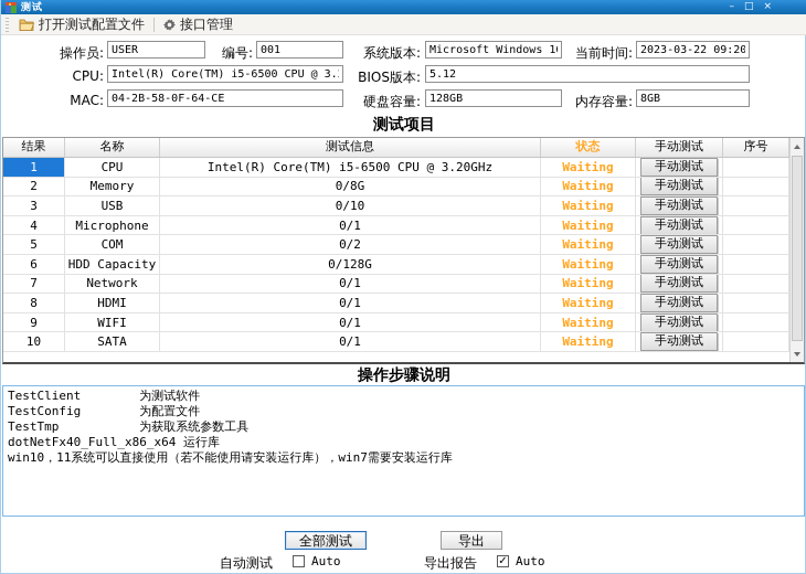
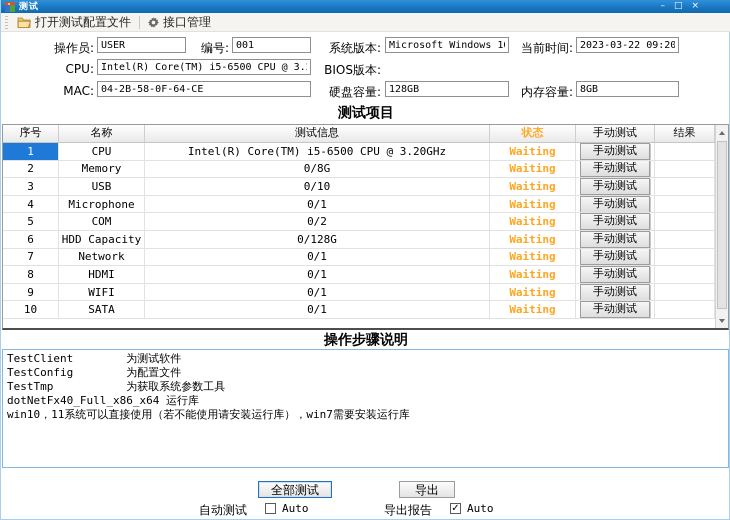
  测试
  –
  □
  ×
  打开测试配置文件
  接口管理
  操作员:
  USER
  编号:
  001
  系统版本:
  Microsoft Windows 1
  当前时间:
  2023-03-22 09:20
  CPU:
  Intel(R) Core(TM) i5-6500 CPU @ 3.
  BIOS版本:
- 5.12
  MAC:
  04-2B-58-0F-64-CE
  硬盘容量:
  128GB
  内存容量:
  8GB
  测试项目
- 结果
+ 序号
  名称
  测试信息
  状态
  手动测试
- 序号
+ 结果
  1
  CPU
  Intel(R) Core(TM) i5-6500 CPU @ 3.20GHz
  Waiting
  手动测试
  2
  Memory
  0/8G
  Waiting
  手动测试
  3
  USB
  0/10
  Waiting
  手动测试
  4
  Microphone
  0/1
  Waiting
  手动测试
  5
  COM
  0/2
  Waiting
  手动测试
  6
  HDD Capacity
  0/128G
  Waiting
  手动测试
  7
  Network
  0/1
  Waiting
  手动测试
  8
  HDMI
  0/1
  Waiting
  手动测试
  9
  WIFI
  0/1
  Waiting
  手动测试
  10
  SATA
  0/1
  Waiting
  手动测试
  操作步骤说明
  TestClient 为测试软件
  TestConfig 为配置文件
  TestTmp 为获取系统参数工具
  dotNetFx40_Full_x86_x64 运行库
  win10，11系统可以直接使用（若不能使用请安装运行库），win7需要安装运行库
  全部测试
  导出
  自动测试
  Auto
  导出报告
  ✓
  Auto
